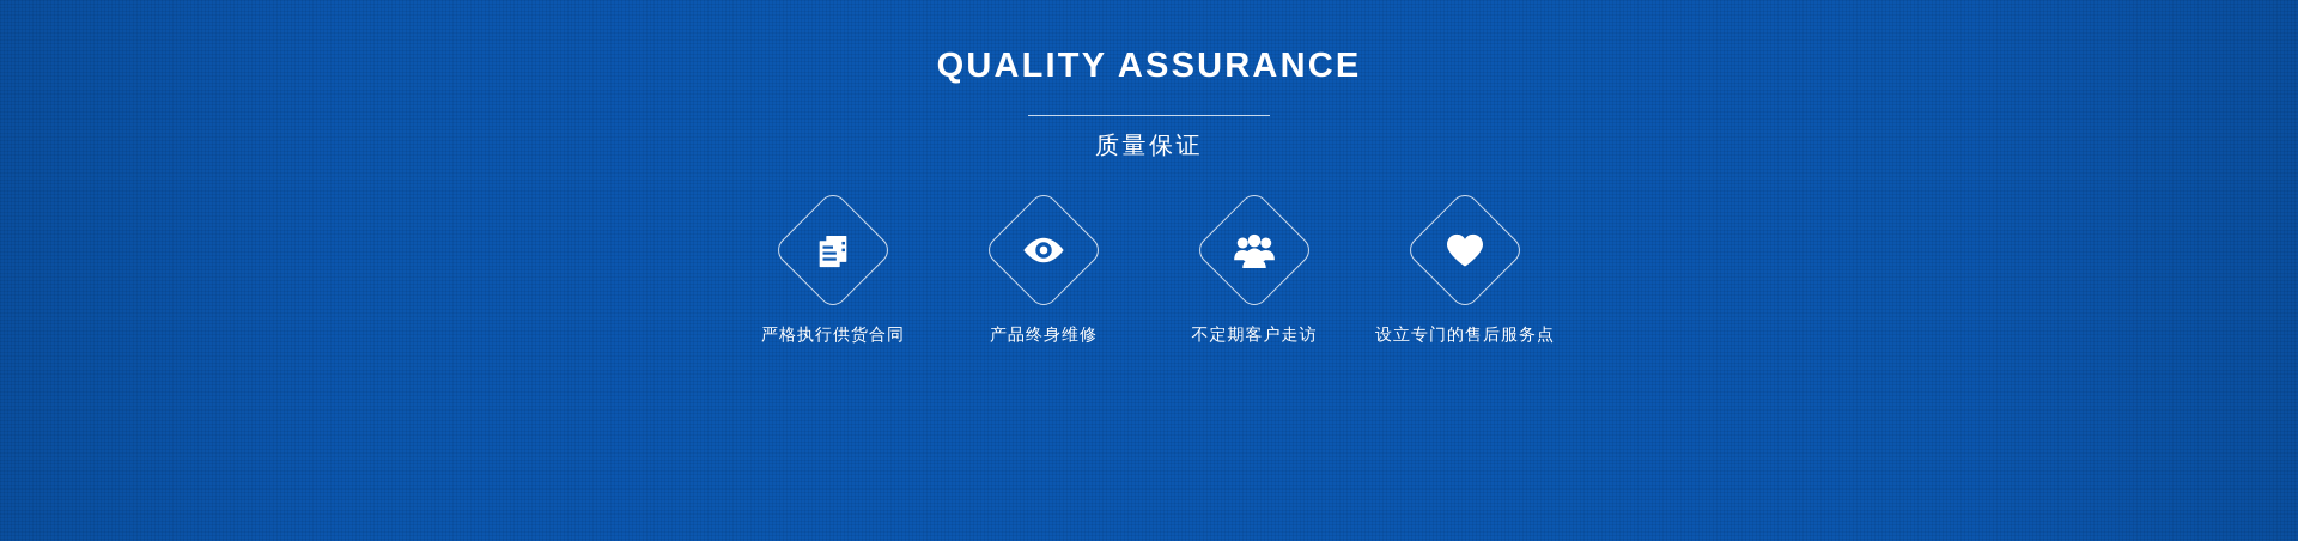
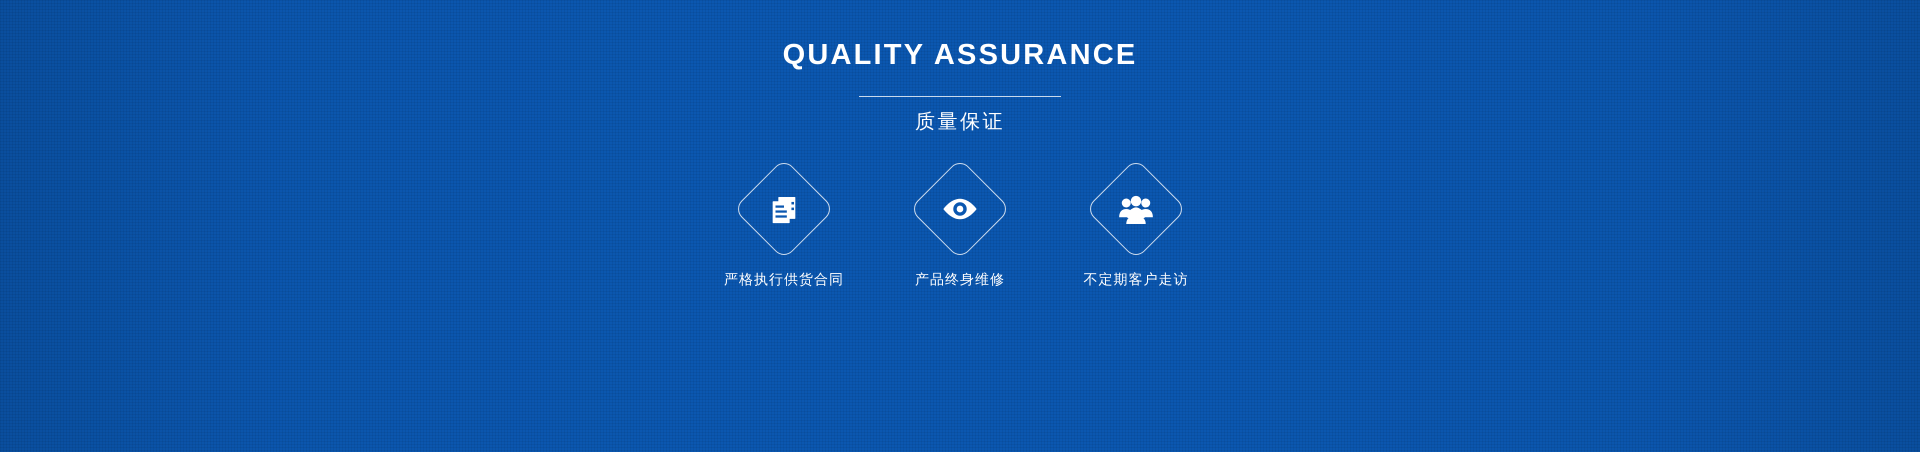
  QUALITY ASSURANCE
  质量保证
  严格执行供货合同
  产品终身维修
  不定期客户走访
- 设立专门的售后服务点
